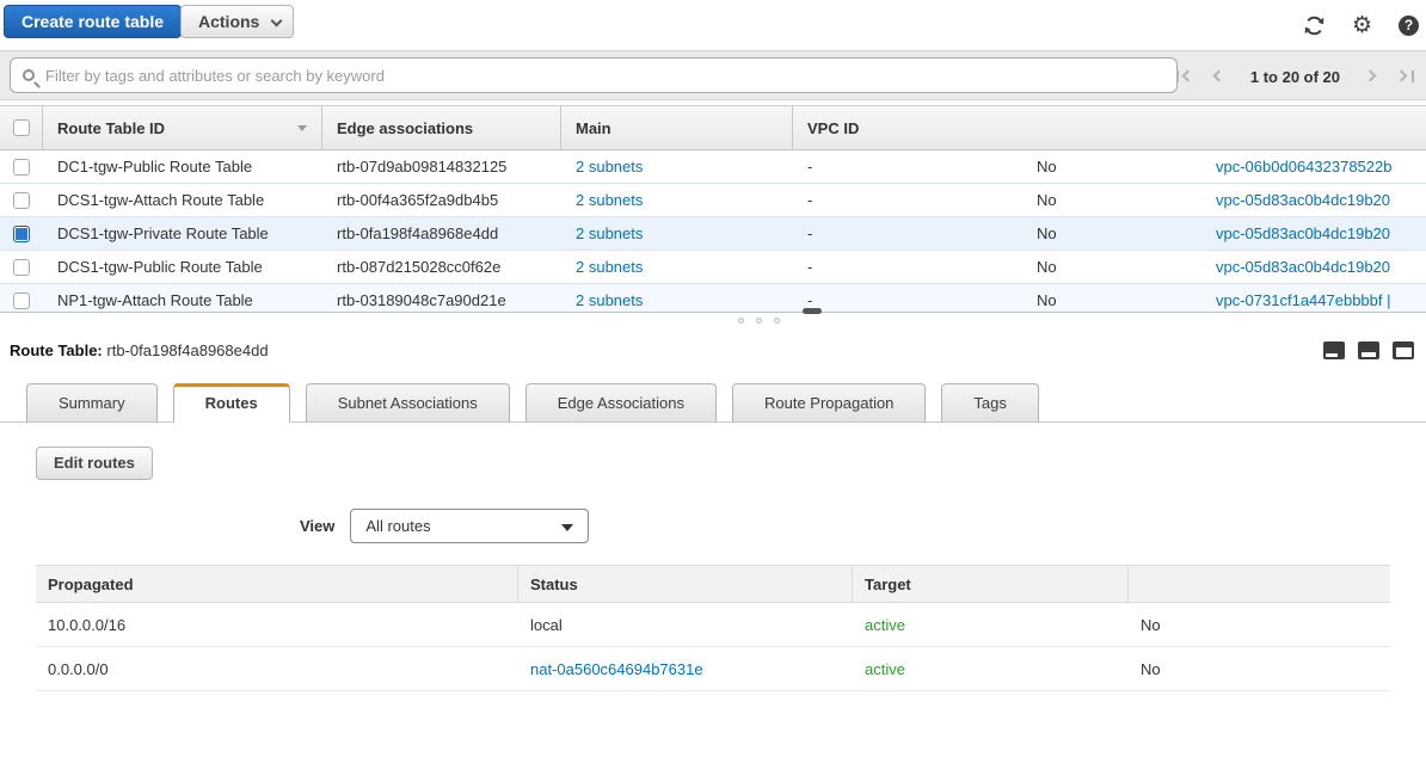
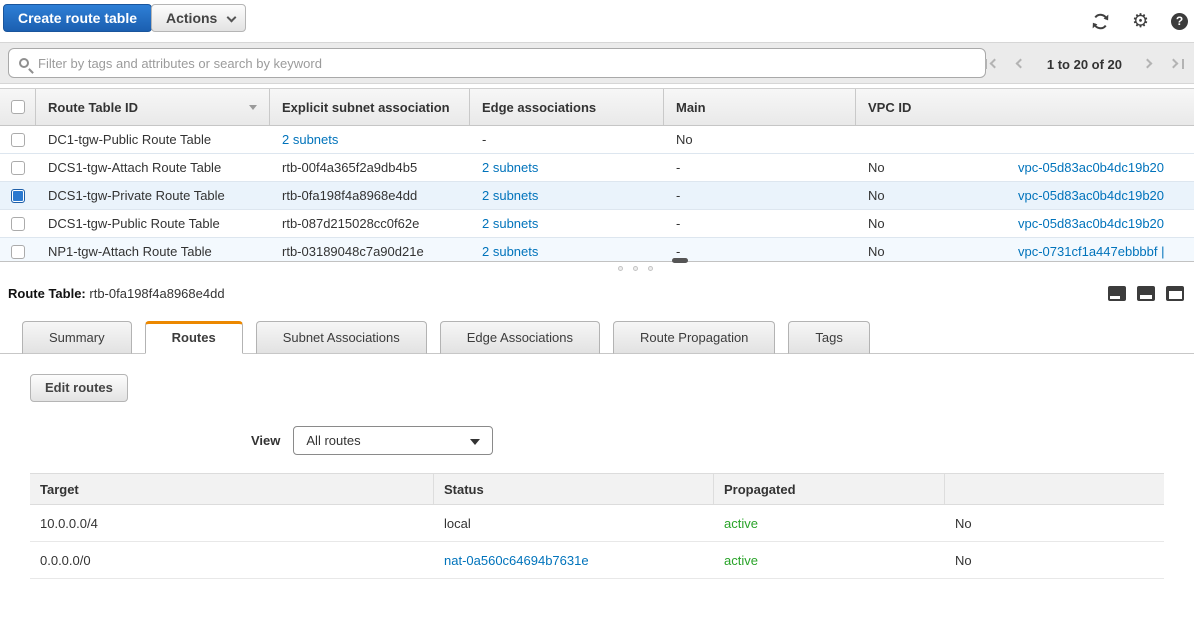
  Create route table
  Actions
  ⚙
  ?
  Filter by tags and attributes or search by keyword
  1 to 20 of 20
  Route Table ID
+ Explicit subnet association
  Edge associations
  Main
  VPC ID
  DC1-tgw-Public Route Table
- rtb-07d9ab09814832125
  2 subnets
  -
  No
- vpc-06b0d06432378522b
  DCS1-tgw-Attach Route Table
  rtb-00f4a365f2a9db4b5
  2 subnets
  -
  No
  vpc-05d83ac0b4dc19b20
  DCS1-tgw-Private Route Table
  rtb-0fa198f4a8968e4dd
  2 subnets
  -
  No
  vpc-05d83ac0b4dc19b20
  DCS1-tgw-Public Route Table
  rtb-087d215028cc0f62e
  2 subnets
  -
  No
  vpc-05d83ac0b4dc19b20
  NP1-tgw-Attach Route Table
  rtb-03189048c7a90d21e
  2 subnets
  -
  No
  vpc-0731cf1a447ebbbbf |
  Route Table: rtb-0fa198f4a8968e4dd
  Summary
  Routes
  Subnet Associations
  Edge Associations
  Route Propagation
  Tags
  Edit routes
  View
  All routes
- Propagated
+ Target
  Status
- Target
+ Propagated
- 10.0.0.0/16
+ 10.0.0.0/4
  local
  active
  No
  0.0.0.0/0
  nat-0a560c64694b7631e
  active
  No
